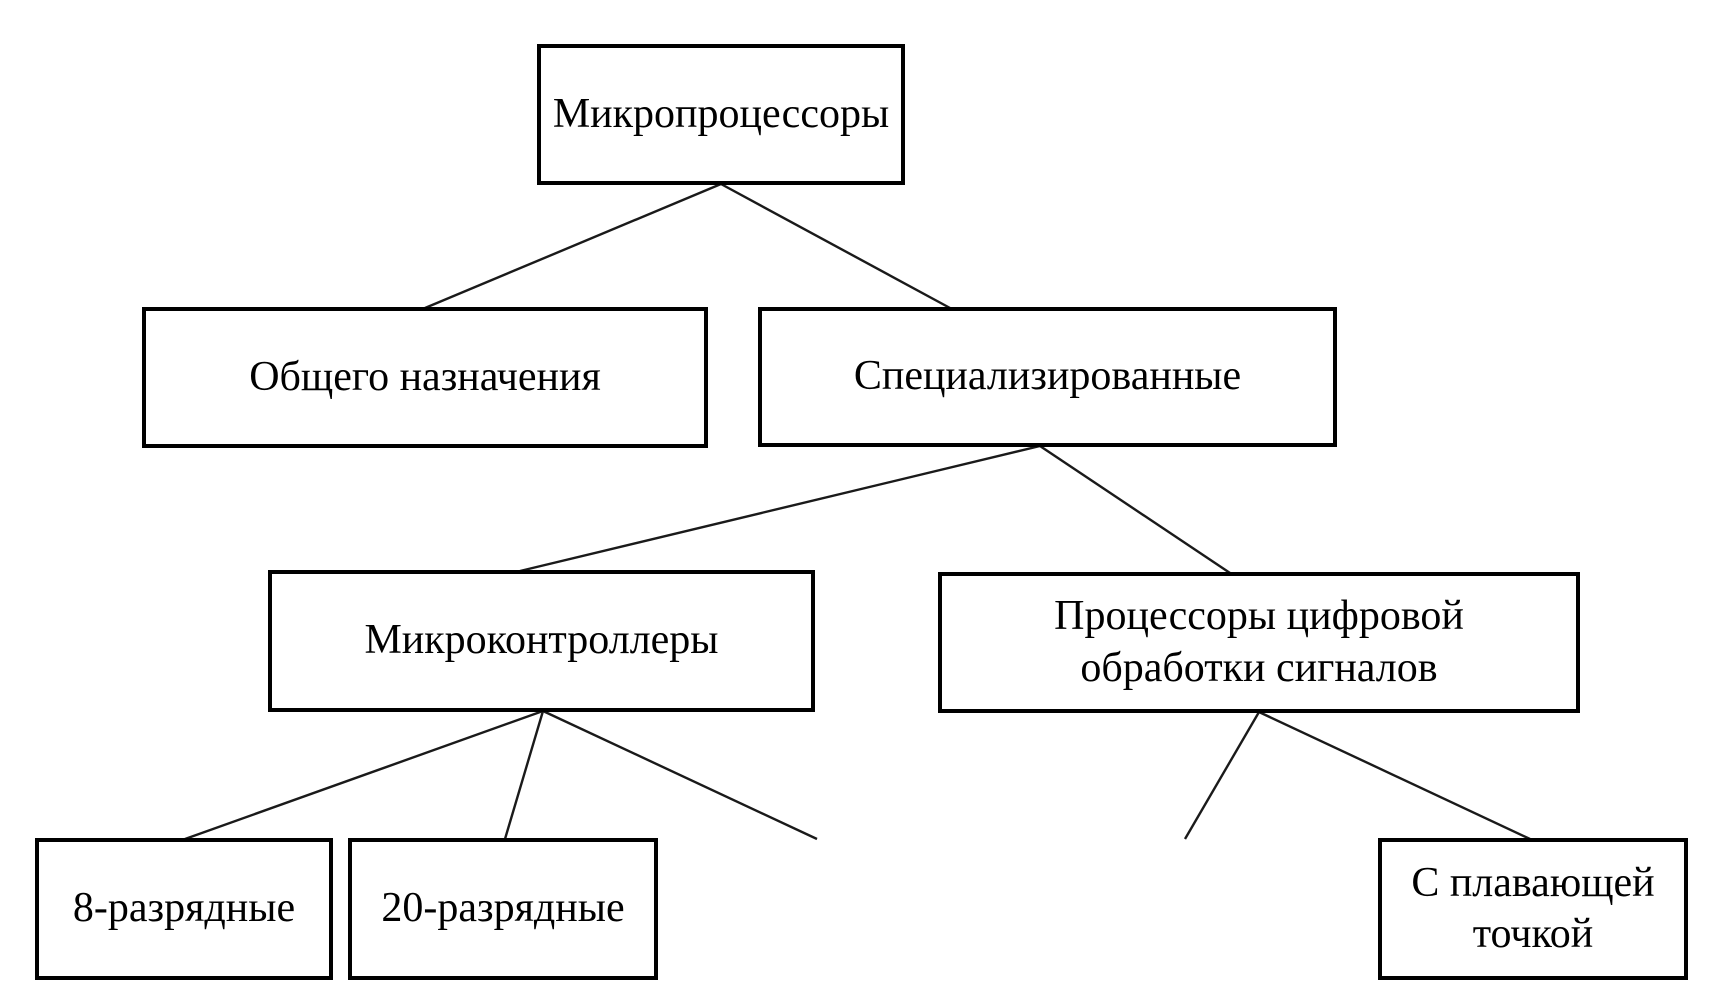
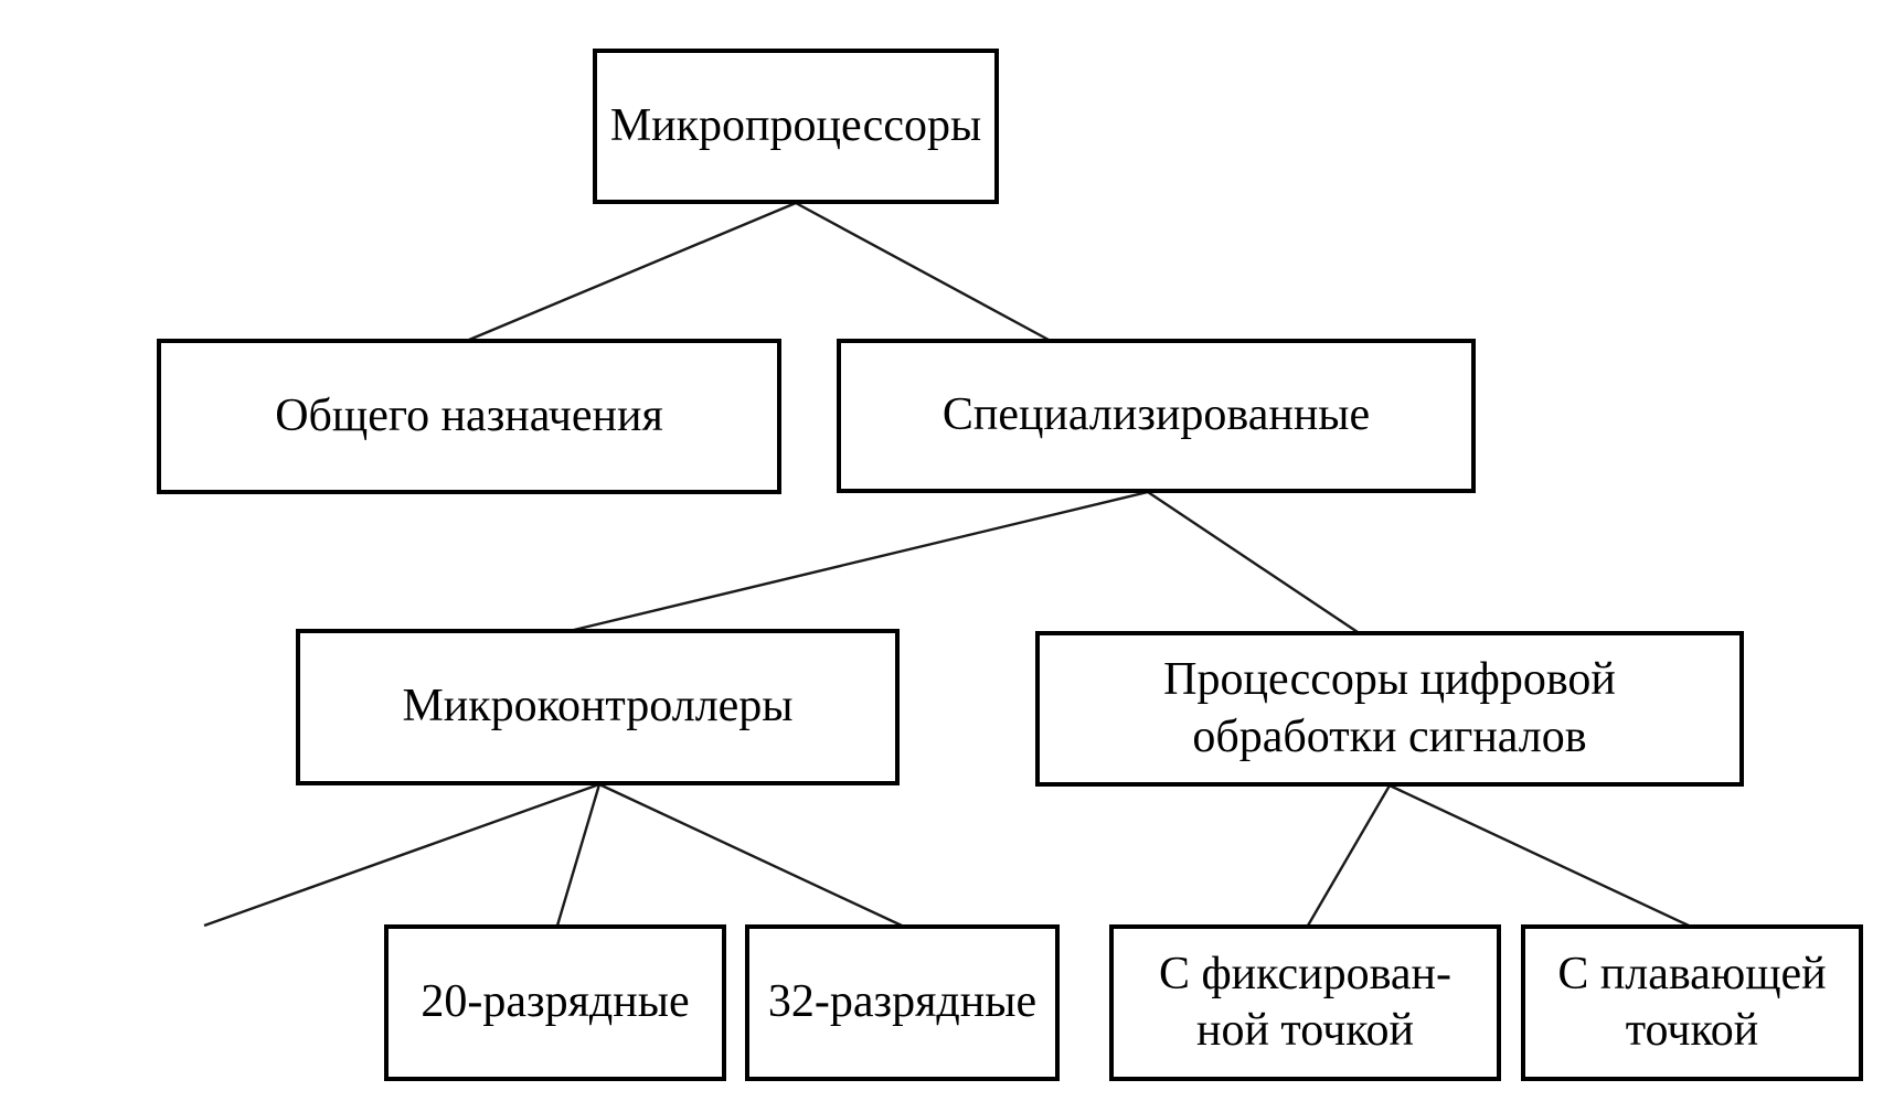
  Микропроцессоры
  Общего назначения
  Специализированные
  Микроконтроллеры
  Процессоры цифровой
  обработки сигналов
- 8-разрядные
  20-разрядные
+ 32-разрядные
+ С фиксирован-
+ ной точкой
  С плавающей
  точкой
